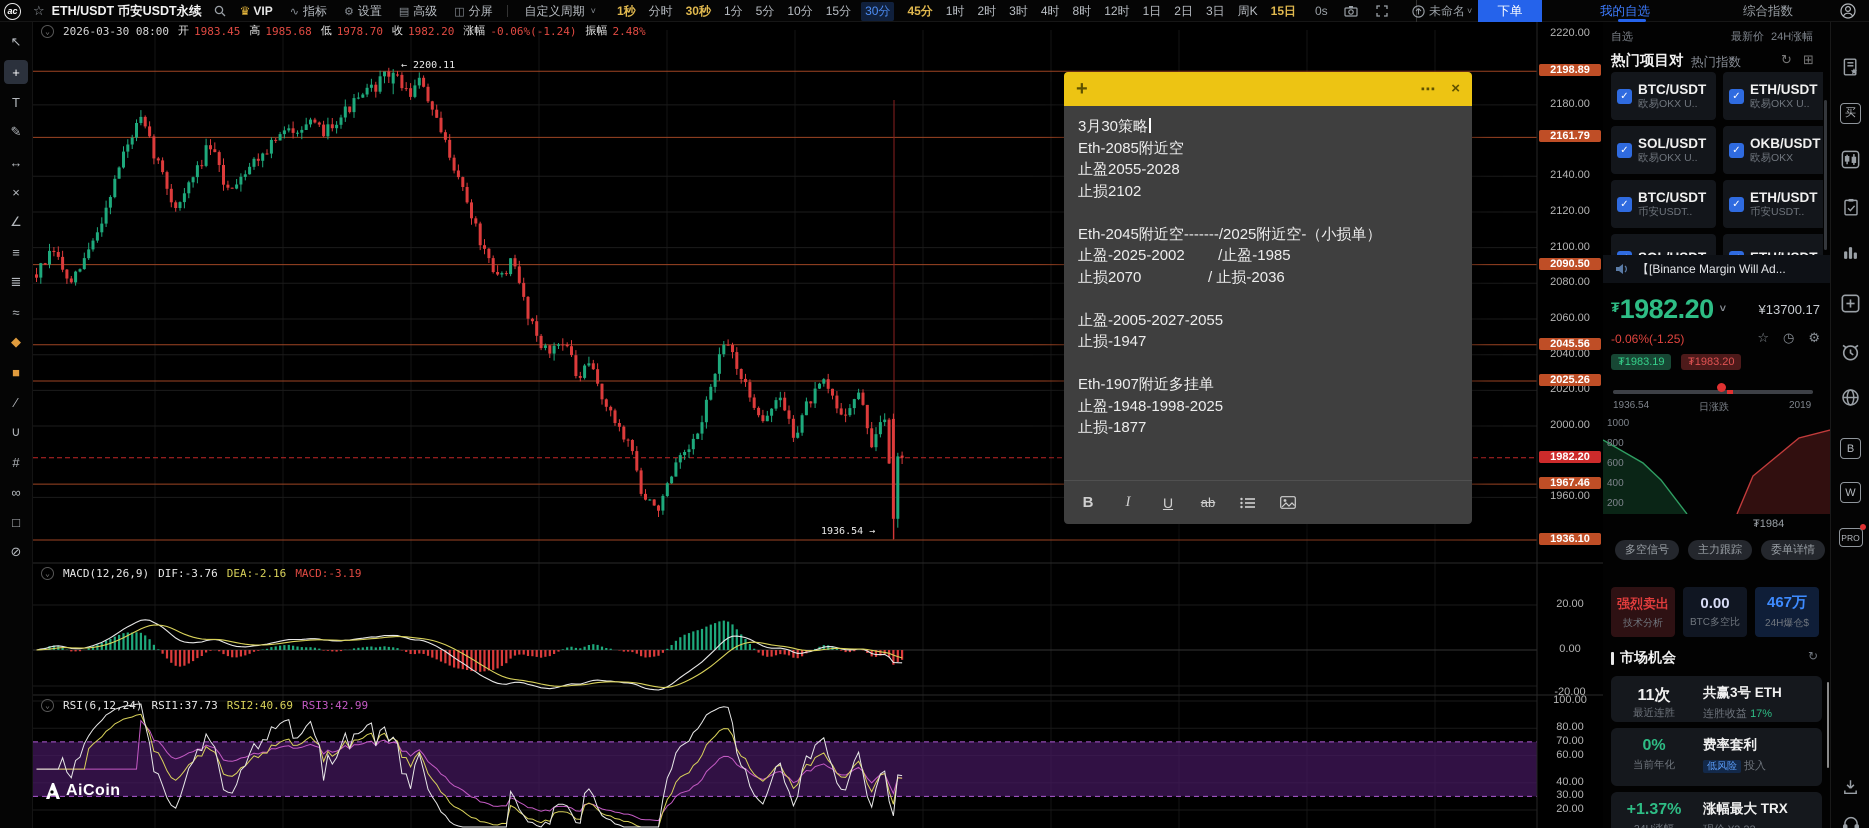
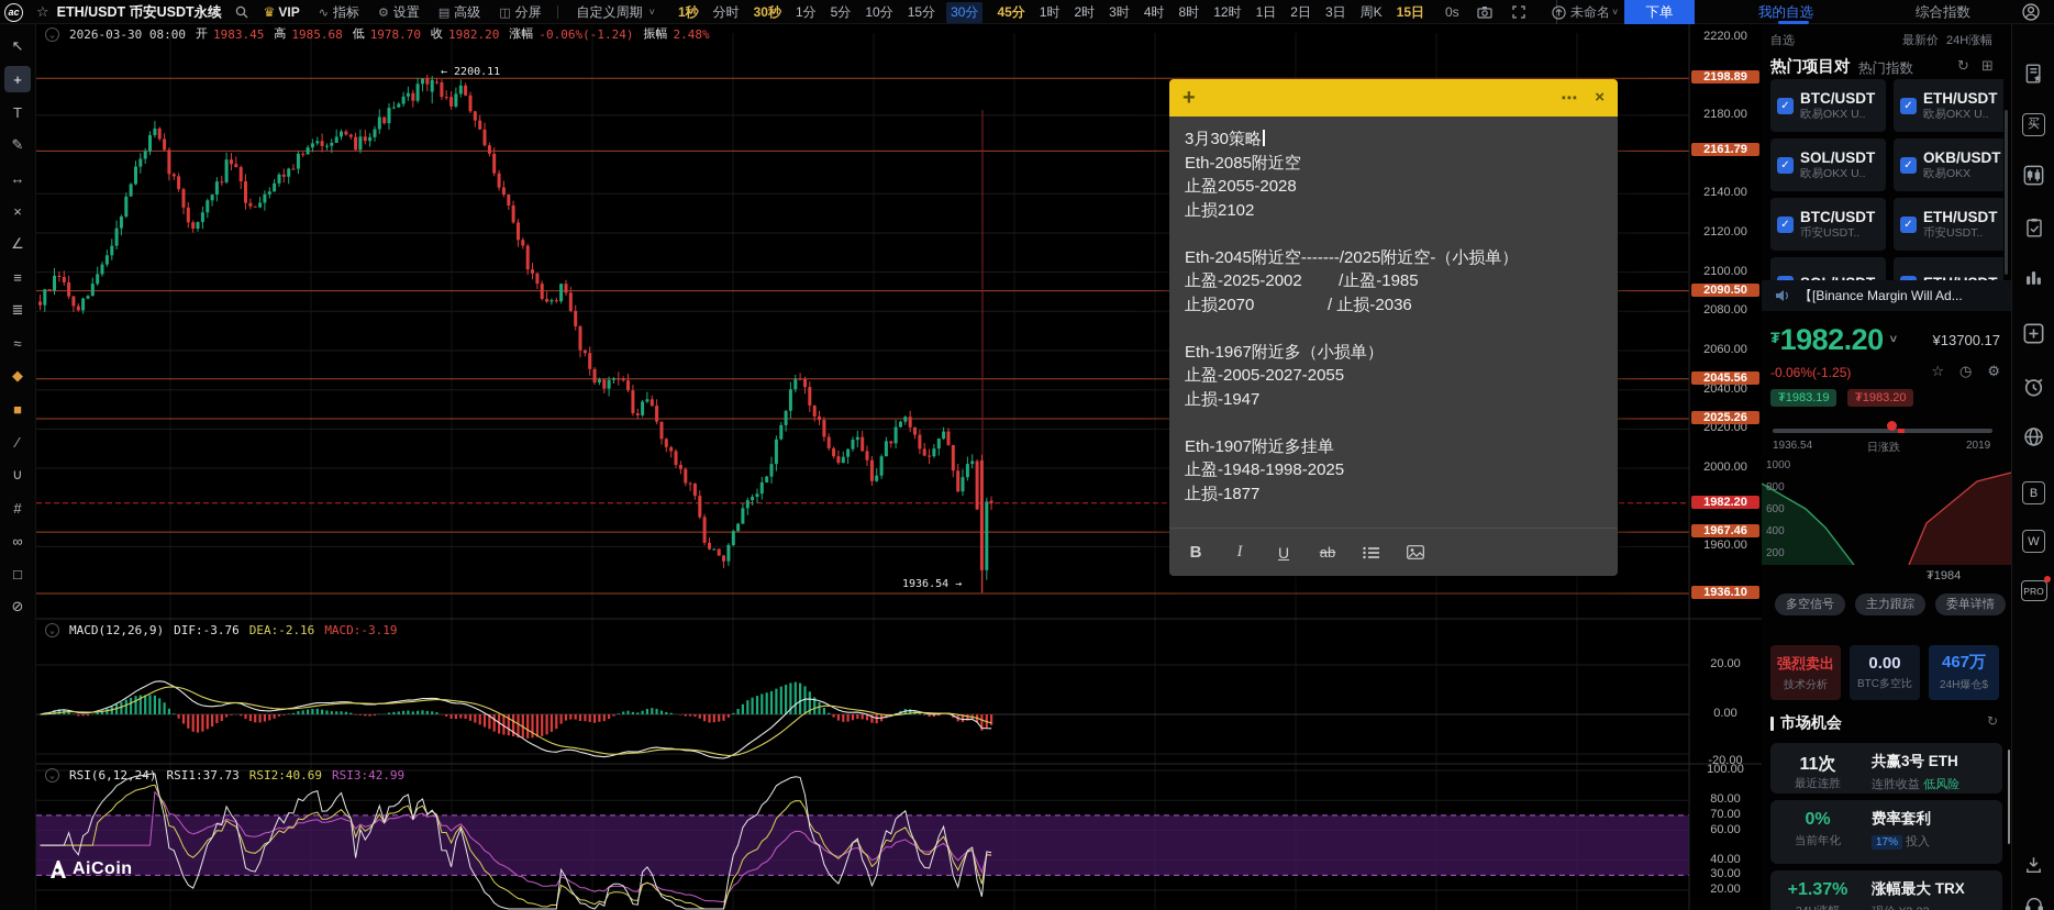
  ac
  ☆
  ETH/USDT 币安USDT永续
  ♛
  VIP
  ∿
  指标
  ⚙
  设置
  ▤
  高级
  ◫
  分屏
  自定义周期
  ˅
  1秒
  分时
  30秒
  1分
  5分
  10分
  15分
  30分
  45分
  1时
  2时
  3时
  4时
  8时
  12时
  1日
  2日
  3日
  周K
  15日
  0s
  未命名
  ˅
  下单
  我的自选
  综合指数
  ↖
  +
  T
  ✎
  ↔
  ×
  ∠
  ≡
  ≣
  ≈
  ◆
  ■
  ∕
  ∪
  #
  ∞
  □
  ⊘
  ⌄
  2026-03-30 08:00
  开
  1983.45
  高
  1985.68
  低
  1978.70
  收
  1982.20
  涨幅
  -0.06%(-1.24)
  振幅
  2.48%
  ⌄
  MACD(12,26,9)
  DIF:-3.76
  DEA:-2.16
  MACD:-3.19
  ⌄
  RSI(6,12,24)
  RSI1:37.73
  RSI2:40.69
  RSI3:42.99
  2220.00
  2180.00
  2140.00
  2120.00
  2100.00
  2080.00
  2060.00
  2040.00
  2020.00
  2000.00
  1960.00
  2198.89
  2161.79
  2090.50
  2045.56
  2025.26
  1967.46
  1936.10
  1982.20
  20.00
  0.00
  -20.00
  100.00
  80.00
  70.00
  60.00
  40.00
  30.00
  20.00
  ← 2200.11
  1936.54 →
  AiCoin
  +
  ⋯
  ×
  3月30策略
  Eth-2085附近空
  止盈2055-2028
  止损2102
  Eth-2045附近空-------/2025附近空-（小损单）
  止盈-2025-2002 /止盈-1985
  止损2070 / 止损-2036
+ Eth-1967附近多（小损单）
  止盈-2005-2027-2055
  止损-1947
  Eth-1907附近多挂单
  止盈-1948-1998-2025
  止损-1877
  B
  I
  U
  ab
  自选
  最新价
  24H涨幅
  热门项目对
  热门指数
  ↻
  ⊞
  ✓
  BTC/USDT
  欧易OKX U..
  ✓
  ETH/USDT
  欧易OKX U..
  ✓
  SOL/USDT
  欧易OKX U..
  ✓
  OKB/USDT
  欧易OKX
  ✓
  BTC/USDT
  币安USDT..
  ✓
  ETH/USDT
  币安USDT..
  【[Binance Margin Will Ad...
  ₮1982.20 ˅
  ¥13700.17
  -0.06%(-1.25)
  ☆
  ◷
  ⚙
  ₮1983.19
  ₮1983.20
  1936.54
  日涨跌
  2019
  1000
  800
  600
  400
  200
  ₮1984
  多空信号
  主力跟踪
  委单详情
  强烈卖出
  技术分析
  0.00
  BTC多空比
  467万
  24H爆仓$
  市场机会
  ↻
  11次
  最近连胜
  共赢3号 ETH
- 连胜收益 17%
+ 连胜收益 低风险
  0%
  当前年化
  费率套利
- 低风险 投入
+ 17% 投入
  +1.37%
  涨幅最大 TRX
  买
  B
  W
  PRO
